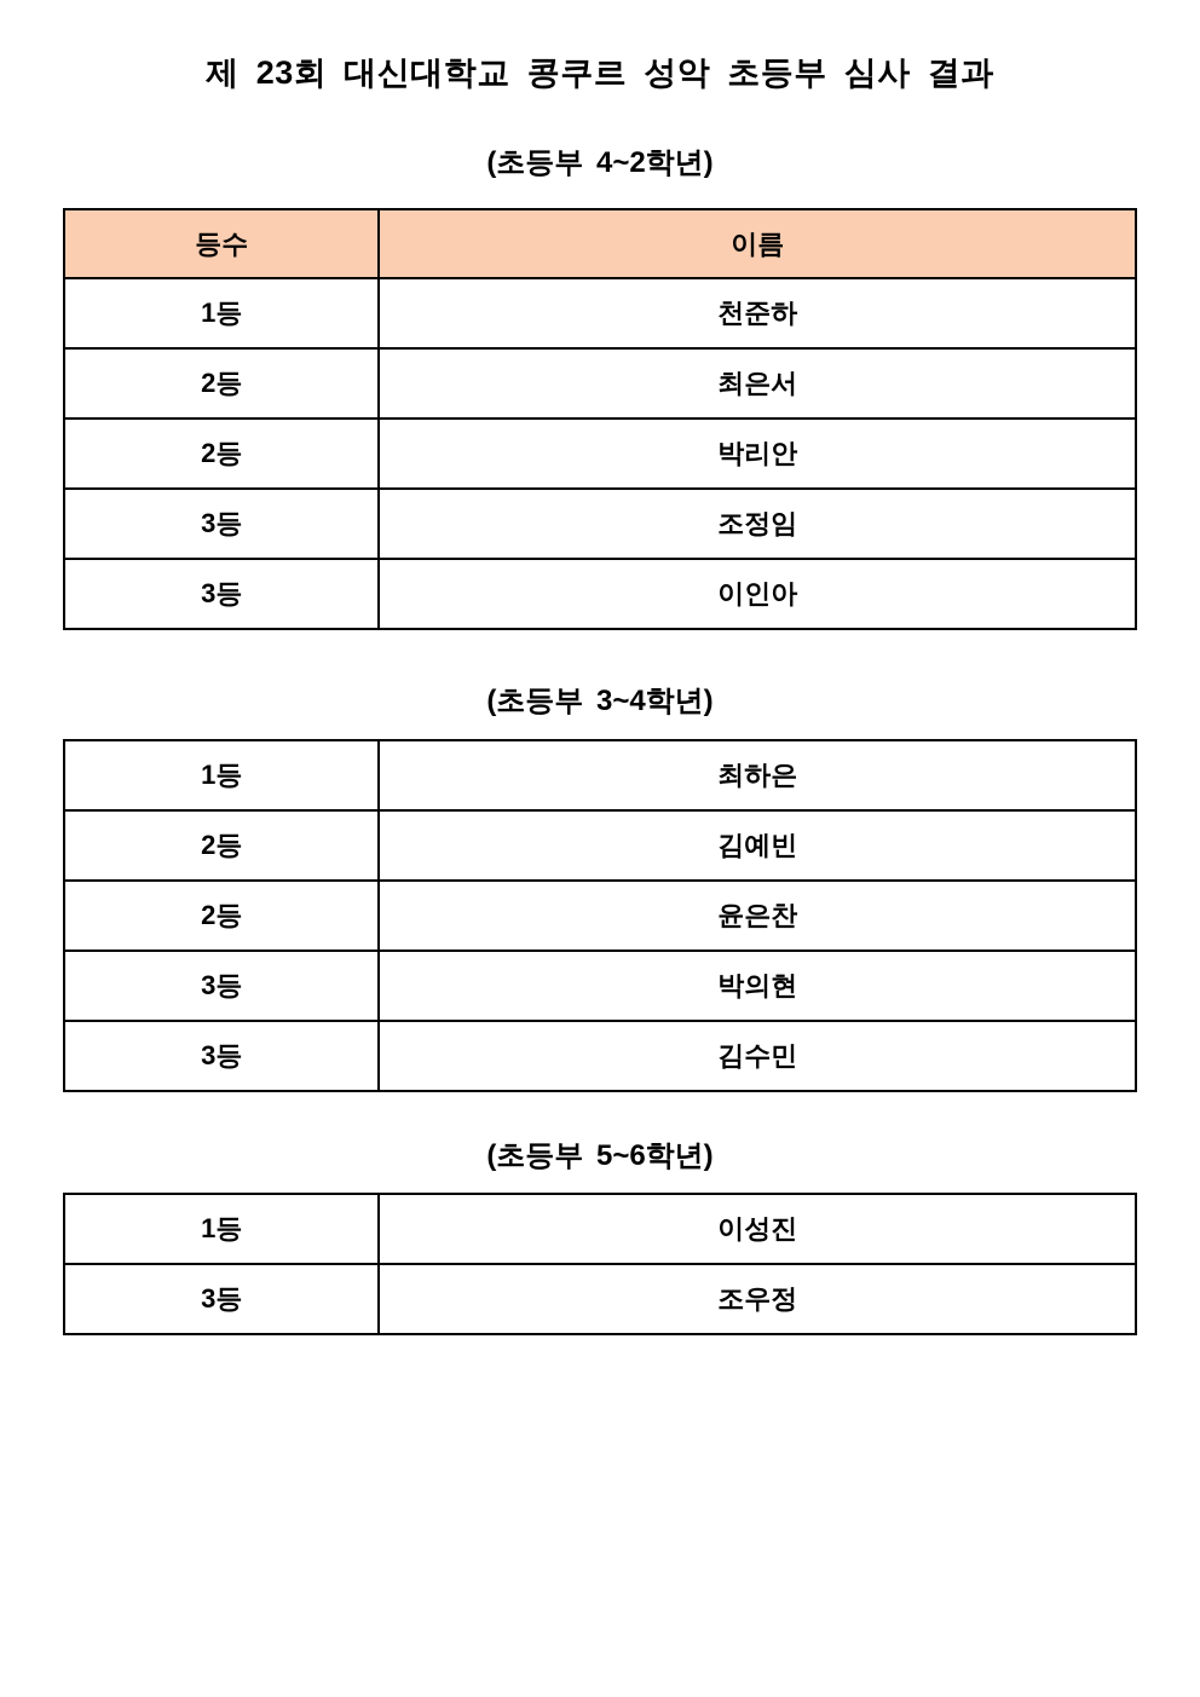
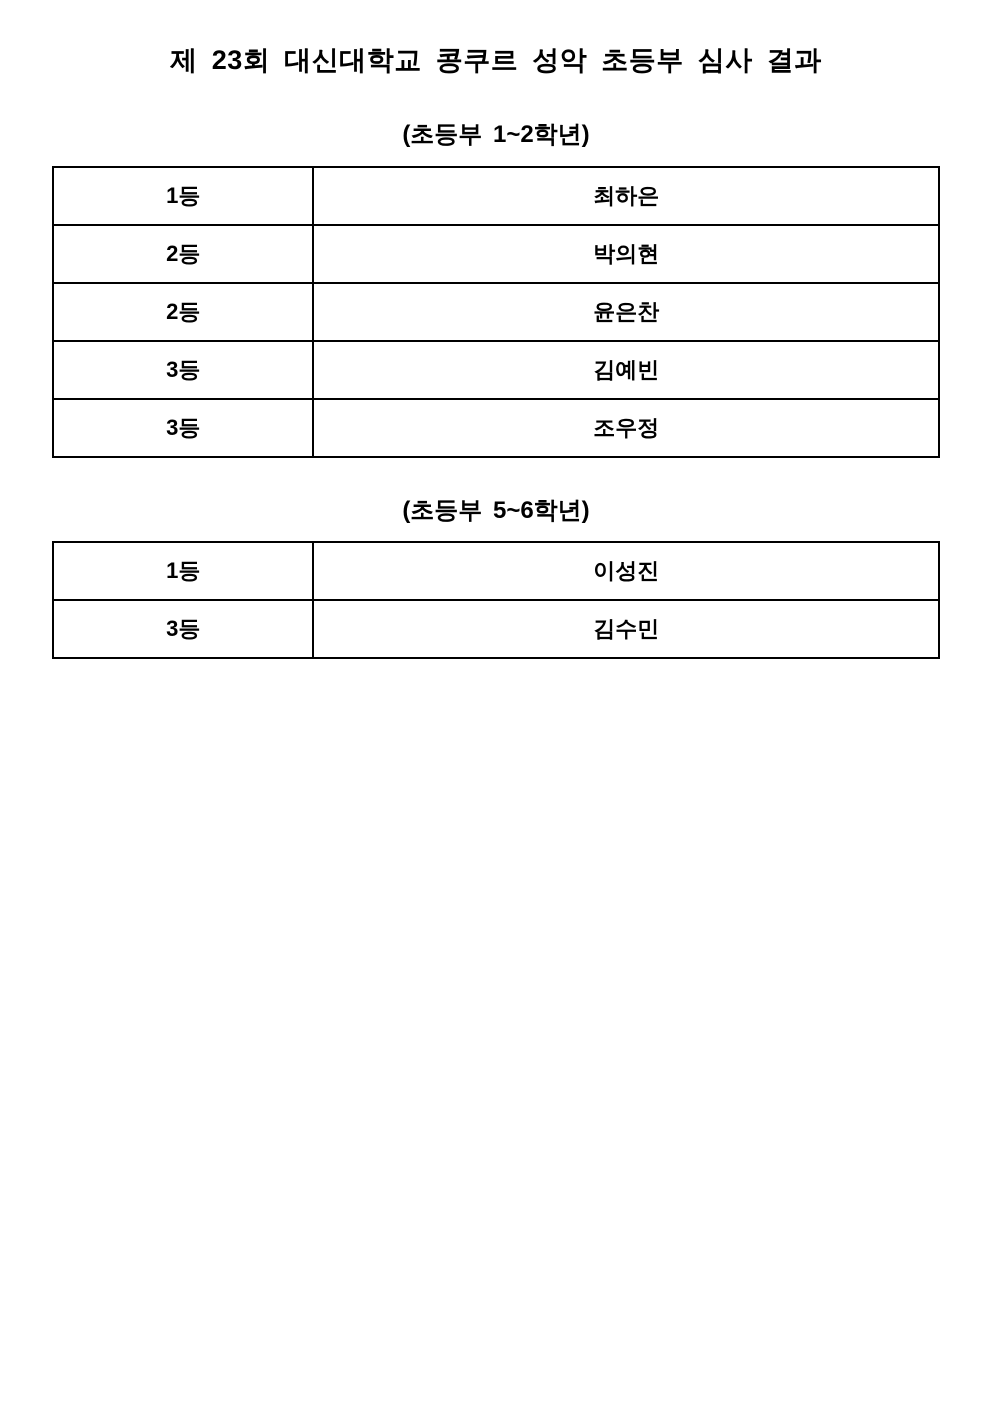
  제 23회 대신대학교 콩쿠르 성악 초등부 심사 결과
- (초등부 4~2학년)
+ (초등부 1~2학년)
- 등수	이름
- 1등	천준하
- 2등	최은서
- 2등	박리안
- 3등	조정임
- 3등	이인아
- (초등부 3~4학년)
  1등	최하은
- 2등	김예빈
+ 2등	박의현
  2등	윤은찬
- 3등	박의현
+ 3등	김예빈
- 3등	김수민
+ 3등	조우정
  (초등부 5~6학년)
  1등	이성진
- 3등	조우정
+ 3등	김수민
